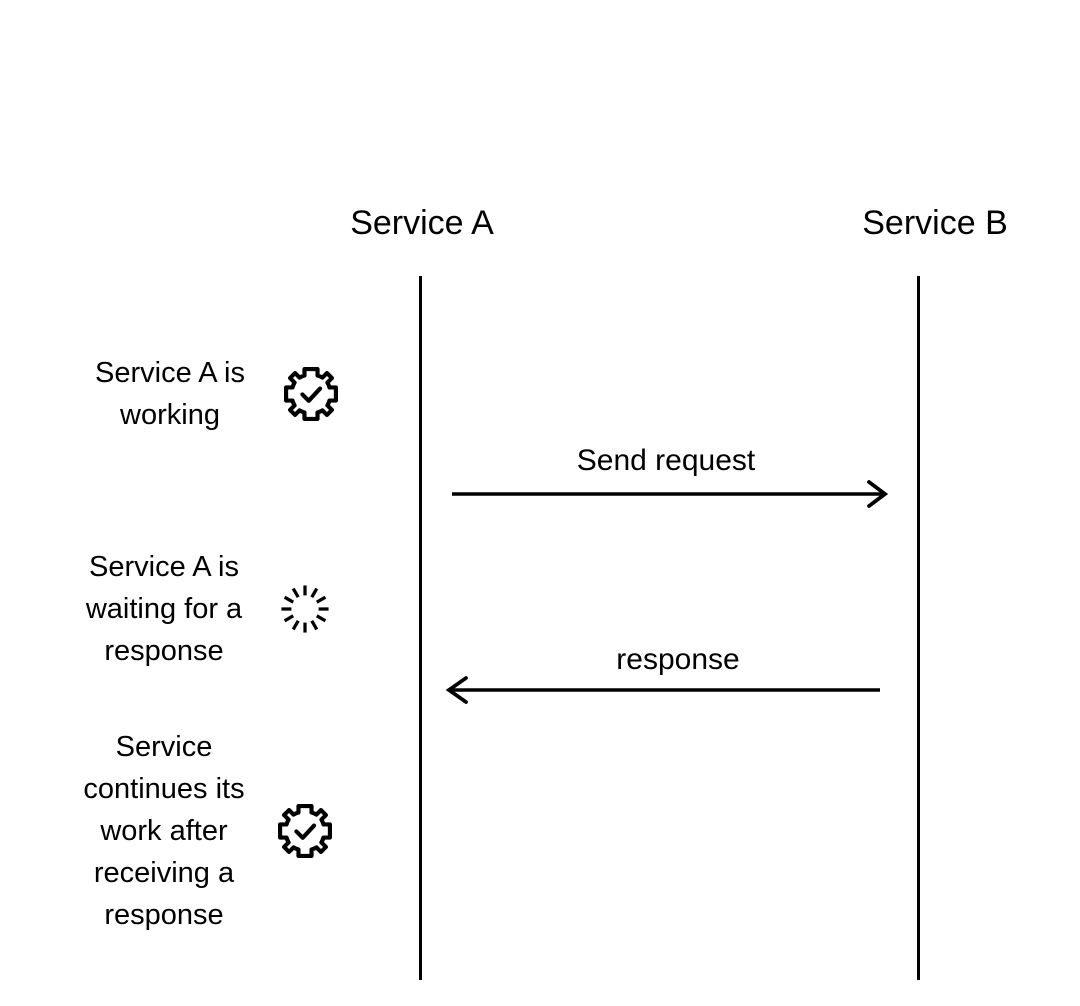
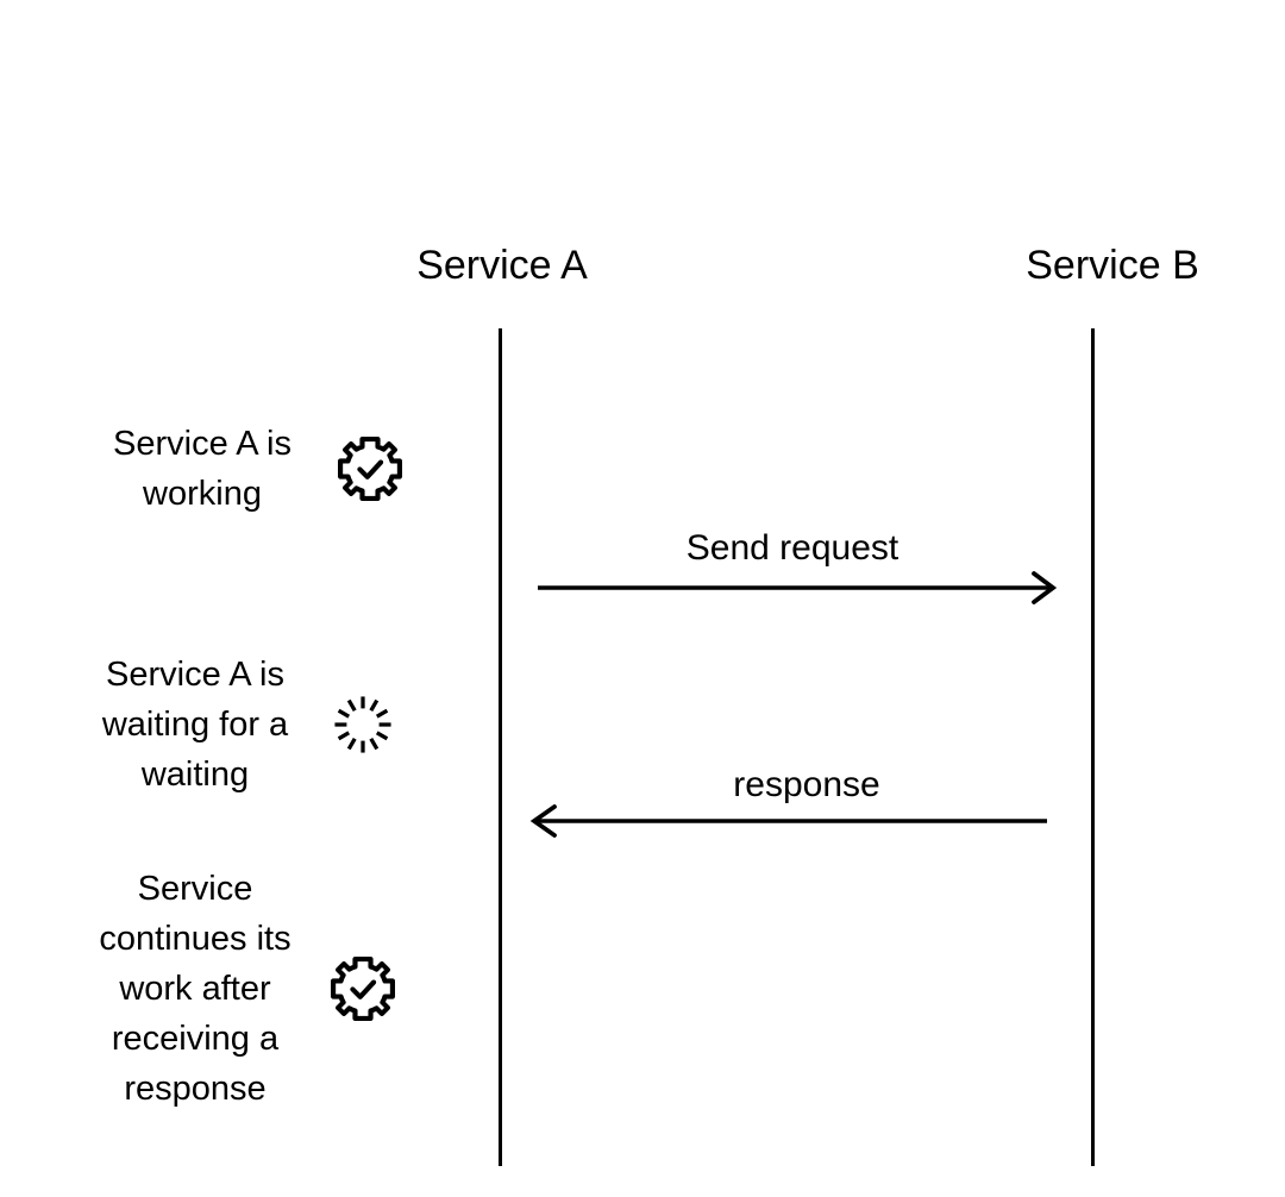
  Service A
  Service B
  Service A is working
- Service A is waiting for a response
+ Service A is waiting for a waiting
  Service continues its work after receiving a response
  Send request
  response
